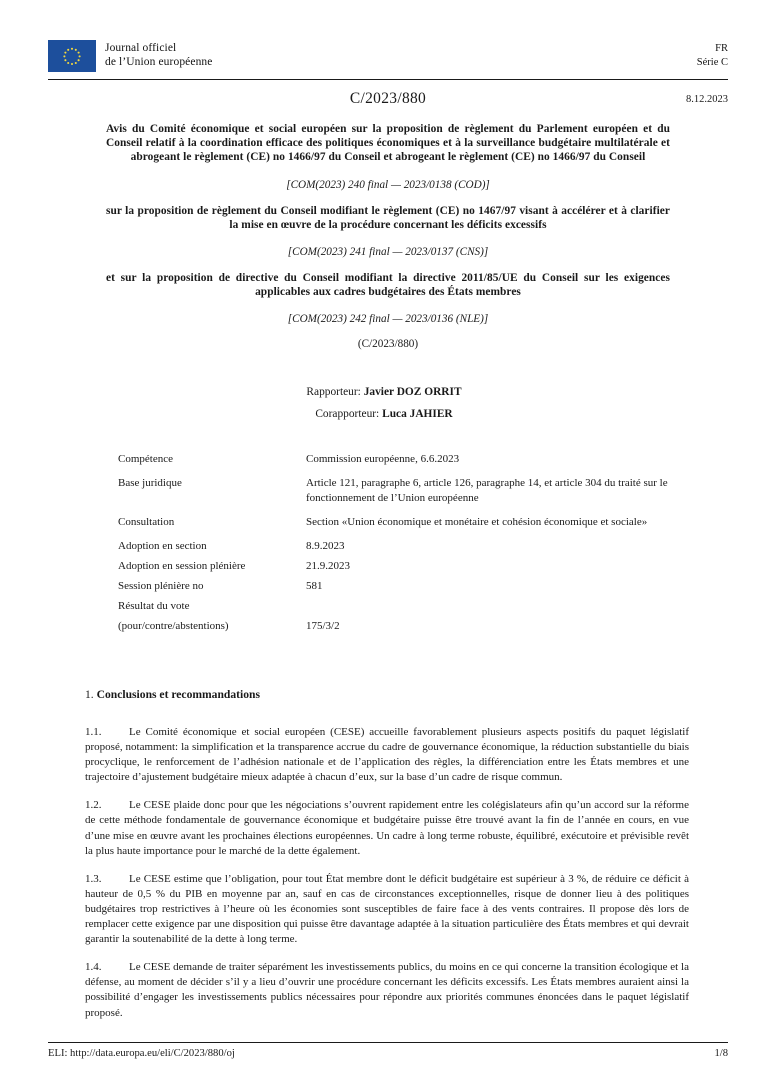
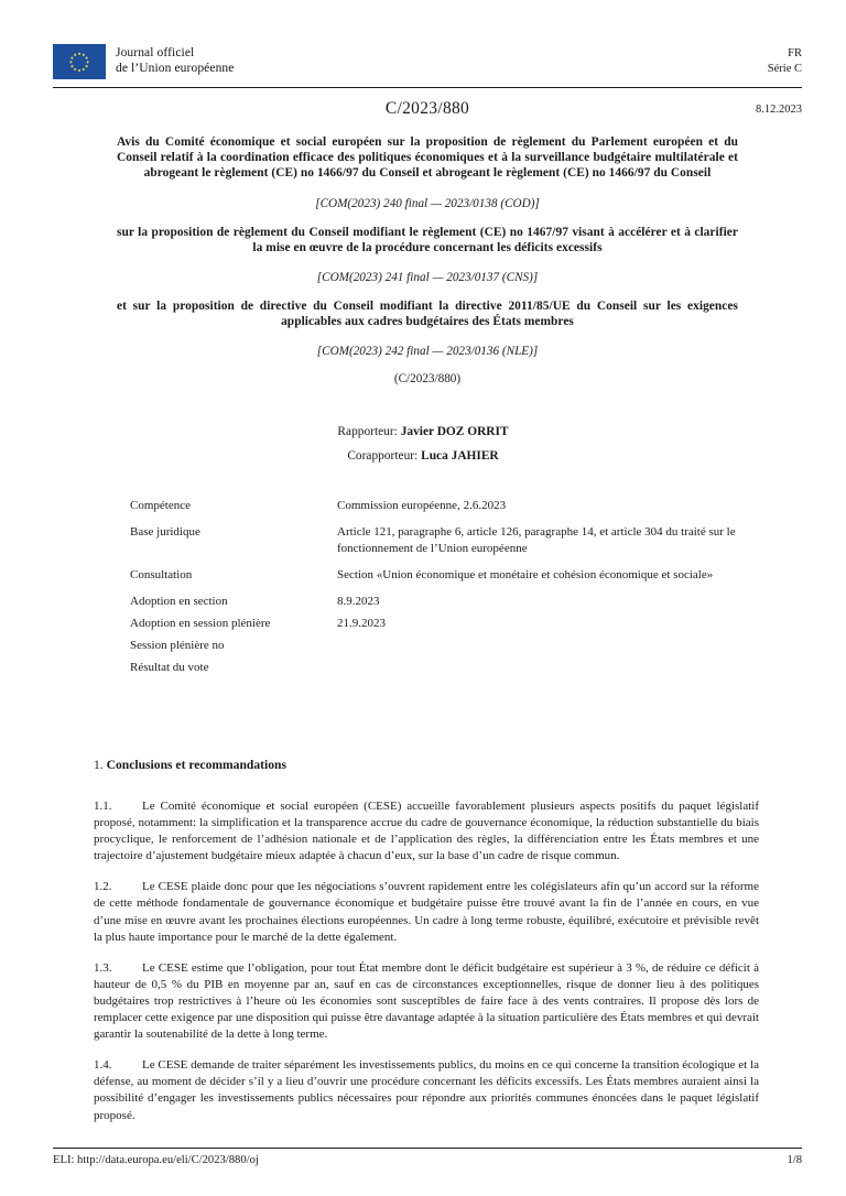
  Journal officiel
  de l’Union européenne
  FR
  Série C
  C/2023/880
  8.12.2023
  Avis du Comité économique et social européen sur la proposition de règlement du Parlement européen et du Conseil relatif à la coordination efficace des politiques économiques et à la surveillance budgétaire multilatérale et abrogeant le règlement (CE) no 1466/97 du Conseil et abrogeant le règlement (CE) no 1466/97 du Conseil
  [COM(2023) 240 final — 2023/0138 (COD)]
  sur la proposition de règlement du Conseil modifiant le règlement (CE) no 1467/97 visant à accélérer et à clarifier la mise en œuvre de la procédure concernant les déficits excessifs
  [COM(2023) 241 final — 2023/0137 (CNS)]
  et sur la proposition de directive du Conseil modifiant la directive 2011/85/UE du Conseil sur les exigences applicables aux cadres budgétaires des États membres
  [COM(2023) 242 final — 2023/0136 (NLE)]
  (C/2023/880)
  Rapporteur: Javier DOZ ORRIT
  Corapporteur: Luca JAHIER
  Compétence
- Commission européenne, 6.6.2023
+ Commission européenne, 2.6.2023
  Base juridique
  Article 121, paragraphe 6, article 126, paragraphe 14, et article 304 du traité sur le fonctionnement de l’Union européenne
  Consultation
  Section «Union économique et monétaire et cohésion économique et sociale»
  Adoption en section
  8.9.2023
  Adoption en session plénière
  21.9.2023
  Session plénière no
- 581
  Résultat du vote
- (pour/contre/abstentions)
- 175/3/2
  1. Conclusions et recommandations
  1.1. Le Comité économique et social européen (CESE) accueille favorablement plusieurs aspects positifs du paquet législatif proposé, notamment: la simplification et la transparence accrue du cadre de gouvernance économique, la réduction substantielle du biais procyclique, le renforcement de l’adhésion nationale et de l’application des règles, la différenciation entre les États membres et une trajectoire d’ajustement budgétaire mieux adaptée à chacun d’eux, sur la base d’un cadre de risque commun.
  1.2. Le CESE plaide donc pour que les négociations s’ouvrent rapidement entre les colégislateurs afin qu’un accord sur la réforme de cette méthode fondamentale de gouvernance économique et budgétaire puisse être trouvé avant la fin de l’année en cours, en vue d’une mise en œuvre avant les prochaines élections européennes. Un cadre à long terme robuste, équilibré, exécutoire et prévisible revêt la plus haute importance pour le marché de la dette également.
  1.3. Le CESE estime que l’obligation, pour tout État membre dont le déficit budgétaire est supérieur à 3 %, de réduire ce déficit à hauteur de 0,5 % du PIB en moyenne par an, sauf en cas de circonstances exceptionnelles, risque de donner lieu à des politiques budgétaires trop restrictives à l’heure où les économies sont susceptibles de faire face à des vents contraires. Il propose dès lors de remplacer cette exigence par une disposition qui puisse être davantage adaptée à la situation particulière des États membres et qui devrait garantir la soutenabilité de la dette à long terme.
  1.4. Le CESE demande de traiter séparément les investissements publics, du moins en ce qui concerne la transition écologique et la défense, au moment de décider s’il y a lieu d’ouvrir une procédure concernant les déficits excessifs. Les États membres auraient ainsi la possibilité d’engager les investissements publics nécessaires pour répondre aux priorités communes énoncées dans le paquet législatif proposé.
  ELI: http://data.europa.eu/eli/C/2023/880/oj
  1/8
